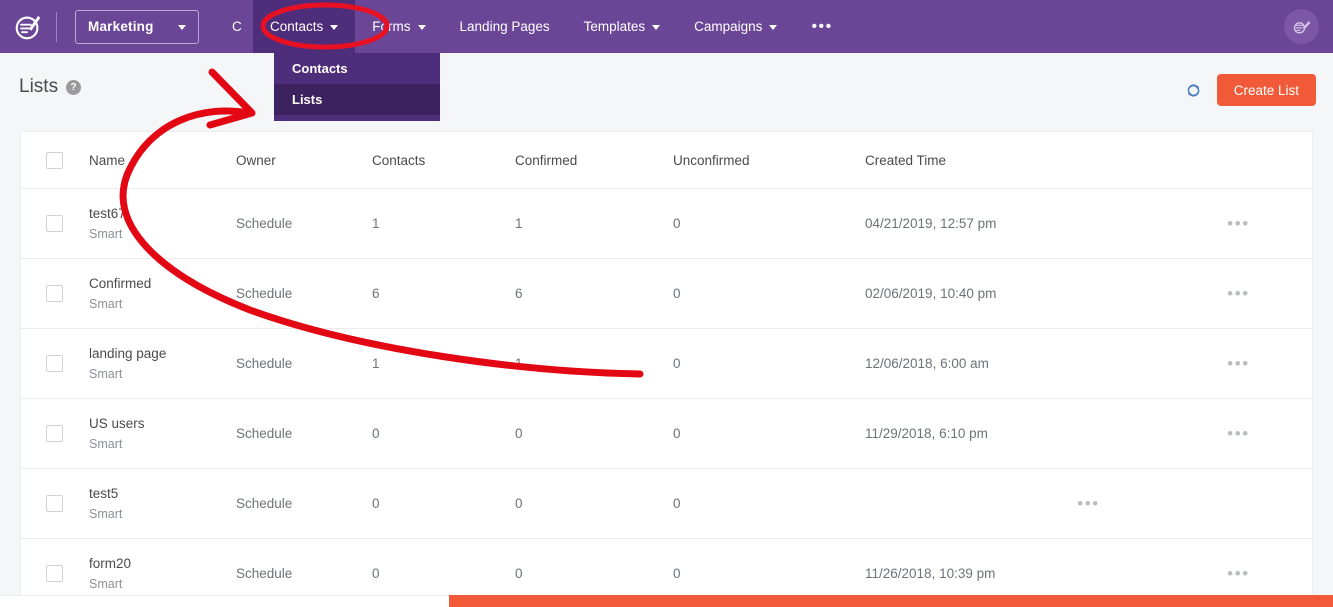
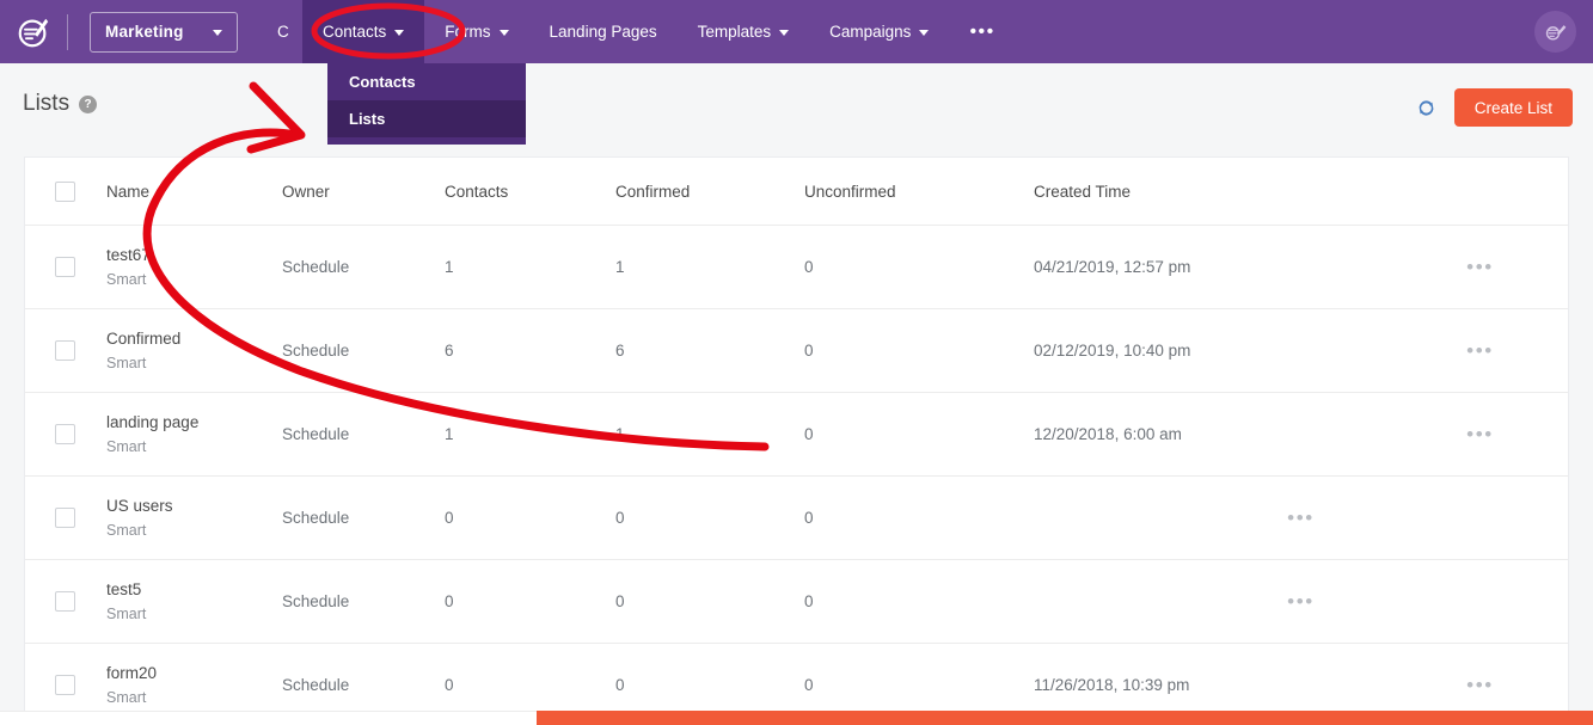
  Marketing
  C
  Contacts
  Forms
  Landing Pages
  Templates
  Campaigns
  •••
  Contacts
  Lists
  Lists
  ?
  Create List
  Name
  Owner
  Contacts
  Confirmed
  Unconfirmed
  Created Time
  test6
  Smart
  Schedule
  1
  1
  0
  04/21/2019, 12:57 pm
  •••
  Confirmed
  Smart
  Schedule
  6
  6
  0
- 02/06/2019, 10:40 pm
+ 02/12/2019, 10:40 pm
  •••
  landing page
  Smart
  Schedule
  1
  0
- 12/06/2018, 6:00 am
+ 12/20/2018, 6:00 am
  •••
  US users
  Smart
  Schedule
  0
  0
  0
- 11/29/2018, 6:10 pm
  •••
  test5
  Smart
  Schedule
  0
  0
  0
  •••
  form20
  Smart
  Schedule
  0
  0
  0
  11/26/2018, 10:39 pm
  •••
